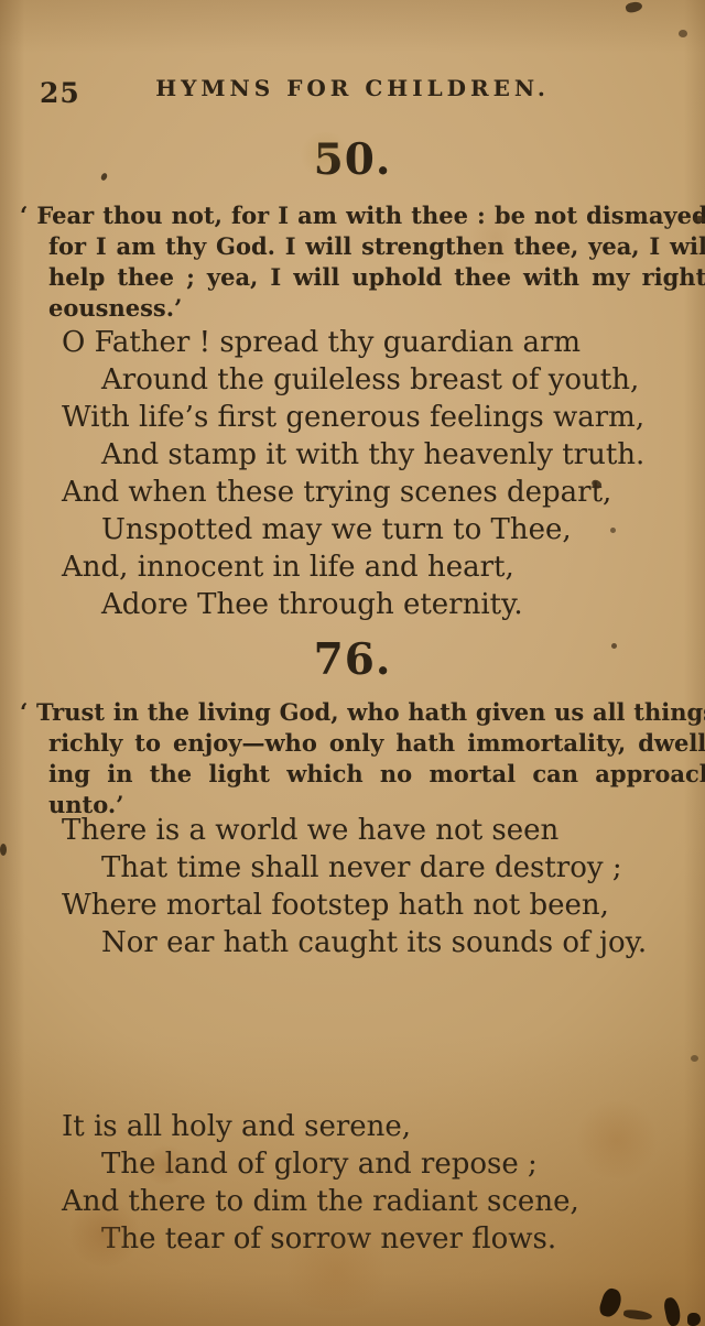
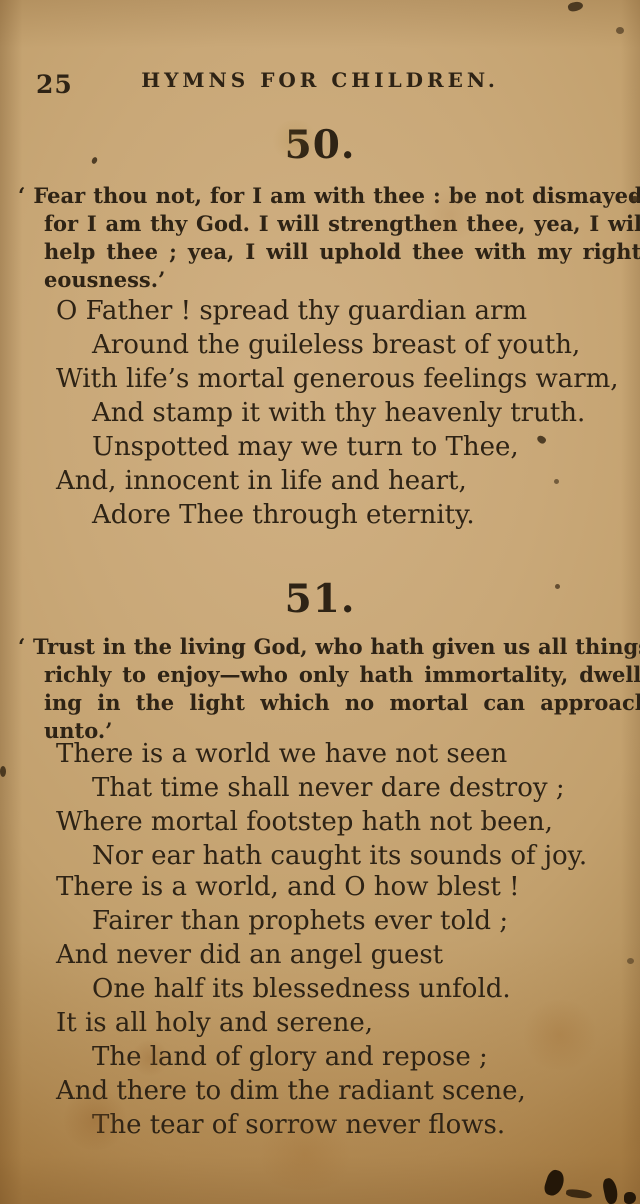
  25
  HYMNS FOR CHILDREN.
  ‘ Fear thou not, for I am with theee not dismayed
  for I am thy God. I will strengthee, yea, I wil
  help thee ; yea, I will uphold thee with my right
  eousness.’
  O Father ! spread thy guardian arm
  Around the guileless breast of youth,
- With life’s first generous feelings warm,
+ With life’s mortal generous feelings warm,
  And stamp it with thy heavenly truth.
- And when these trying scenes depart,
  Unspotted may we turn to Thee,
  And, innocent in life and heart,
  Adore Thee through eternity.
- 76.
+ 51.
  ‘ Trust in the living God, who hath given us all thing
  richly to enjoy—who only hath immortality, dwell
  ing in the light which no mortal can approac
  unto.’
  There is a world we have not seen
  That time shall never dare destroy ;
  Where mortal footstep hath not been,
  Nor ear hath caught its sounds of joy.
+ There is a world, and O how blest !
+ Fairer than prophets ever told ;
+ And never did an angel guest
+ One half its blessedness unfold.
  It is all holy and serene,
  Thnd of glory and repose ;
  A there to dim the radiant scene,
  e tear of so never flows.
